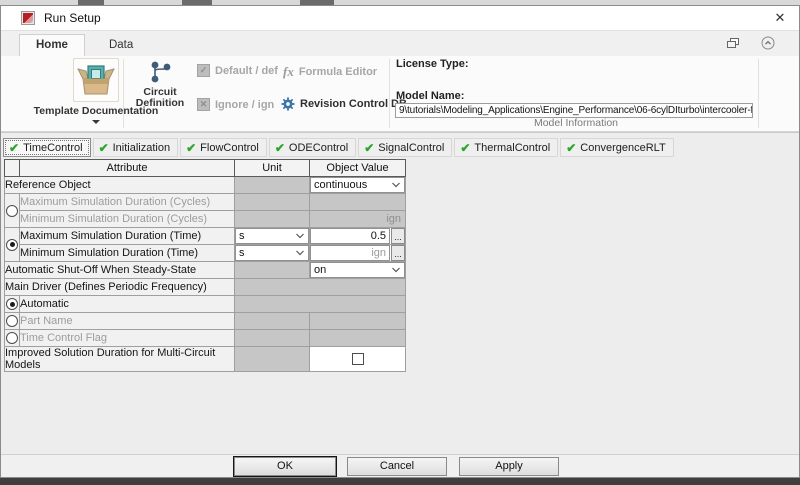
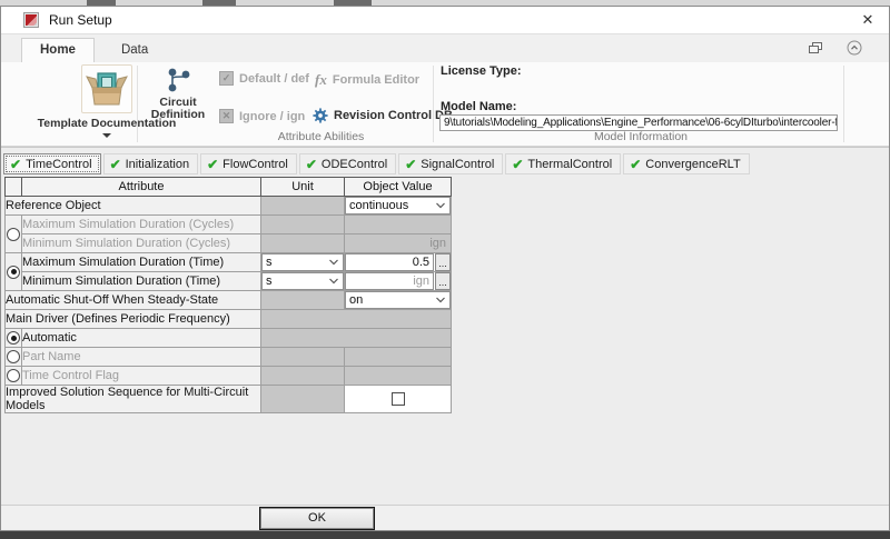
  Run Setup
  ✕
  Home
  Data
  Template Documentation
  Circuit Definition
  ✓
  Default / def
  ✕
  Ignore / ign
  fx
  Formula Editor
  Revision Control
+ Attribute Abilities
  License Type:
  Model Name:
  9\tutorials\Modeling_Applications\Engine_Performance\06-6cylDIturbo\intercooler-f
  Model Information
  ✔
  TimeControl
  ✔
  Initialization
  ✔
  FlowControl
  ✔
  ODEControl
  ✔
  SignalControl
  ✔
  ThermalControl
  ✔
  ConvergenceRLT
  	Attribute	Unit	Object Value
  Reference Object		continuous
  	Maximum Simulation Duration (Cycles)
  Minimum Simulation Duration (Cycles)		ign
  	Maximum Simulation Duration (Time)	s	0.5 ...
  Minimum Simulation Duration (Time)	s	ign ...
  Automatic Shut-Off When Steady-State		on
  Main Driver (Defines Periodic Frequency)
  	Automatic
  	Part Name
  	Time Control Flag
- Improved Solution Duration for Multi-Circuit Models
+ Improved Solution Sequence for Multi-Circuit Models
  OK
- Cancel
- Apply
